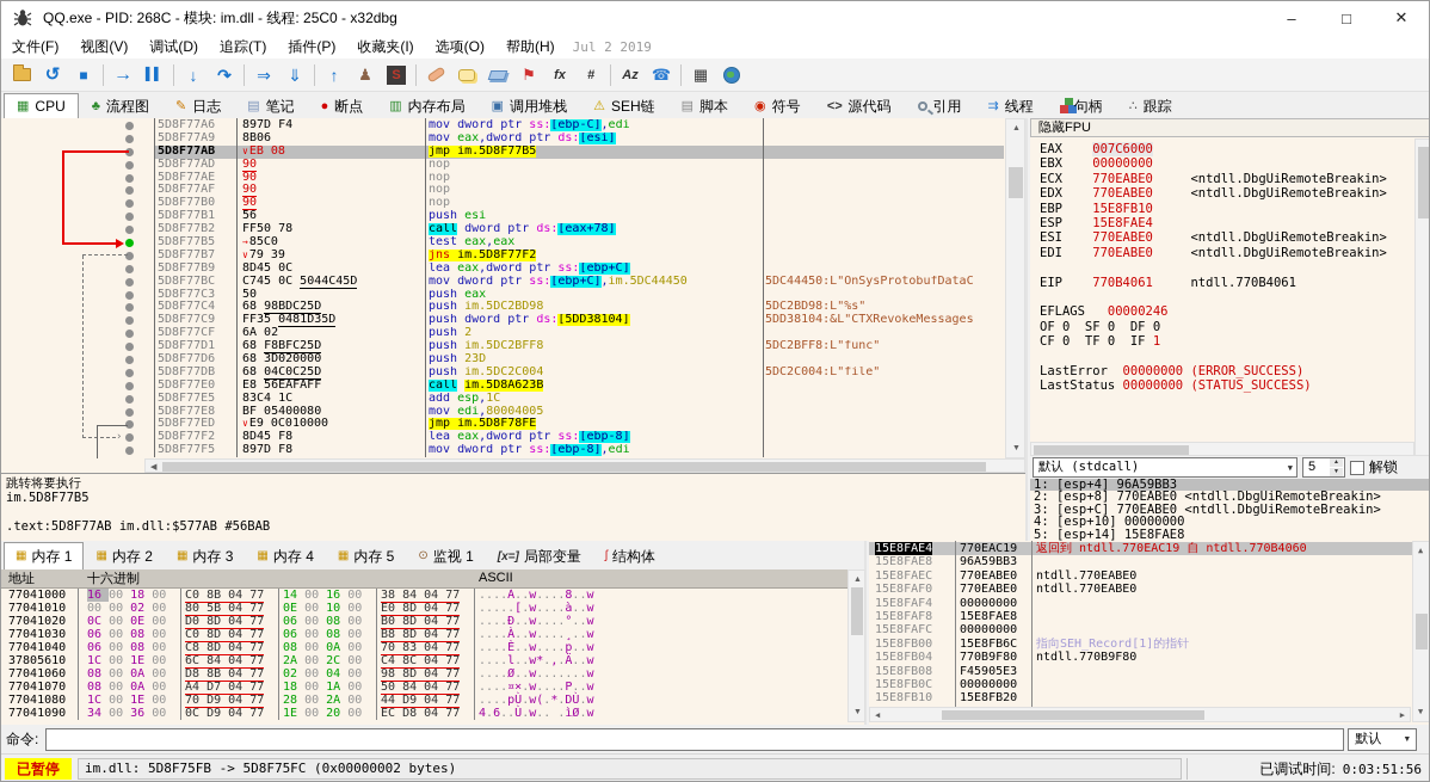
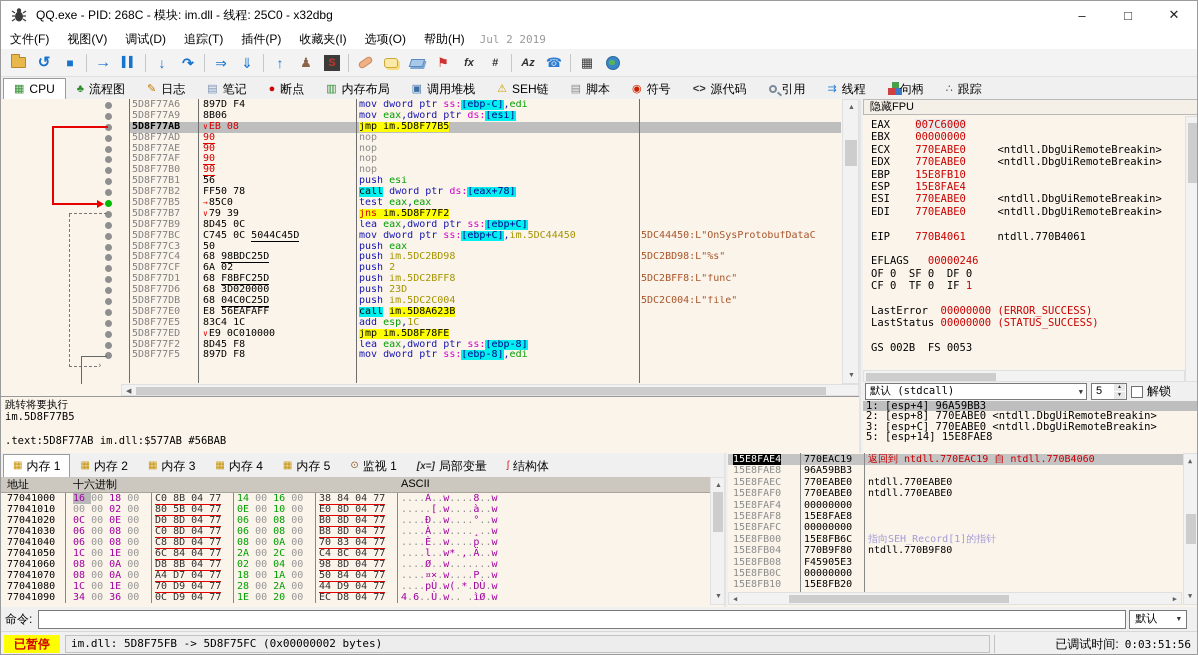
  QQ.exe - PID: 268C - 模块: im.dll - 线程: 25C0 - x32dbg
  –
  □
  ✕
  文件(F)
  视图(V)
  调试(D)
  追踪(T)
  插件(P)
  收藏夹(I)
  选项(O)
  帮助(H)
  Jul 2 2019
  ↺
  ■
  →
  ▌▌
  ↓
  ↷
  ⇒
  ⇓
  ↑
  ♟
  S
  ⚑
  fx
  #
  Az
  ☎
  ▦
  ▦
  CPU
  ♣
  流程图
  ✎
  日志
  ▤
  笔记
  ●
  断点
  ▥
  内存布局
  ▣
  调用堆栈
  ⚠
  SEH链
  ▤
  脚本
  ◉
  符号
  <>
  源代码
  引用
  ⇉
  线程
  句柄
  ∴
  跟踪
  5D8F77A6
  897D F4
  mov dword ptr ss:[ebp-C],edi
  5D8F77A9
  8B06
  mov eax,dword ptr ds:[esi]
  5D8F77AB
  ∨EB 08
  jmp im.5D8F77B5
  5D8F77AD
  90
  nop
  5D8F77AE
  90
  nop
  5D8F77AF
  90
  nop
  5D8F77B0
  90
  nop
  5D8F77B1
  56
  push esi
  5D8F77B2
  FF50 78
  call dword ptr ds:[eax+78]
  5D8F77B5
  →85C0
  test eax,eax
  5D8F77B7
  ∨79 39
  jns im.5D8F77F2
  5D8F77B9
  8D45 0C
  lea eax,dword ptr ss:[ebp+C]
  5D8F77BC
  C745 0C 5044C45D
  mov dword ptr ss:[ebp+C],im.5DC44450
  5DC44450:L"OnSysProtobufDataC
  5D8F77C3
  50
  push eax
  5D8F77C4
  68 98BDC25D
  push im.5DC2BD98
  5DC2BD98:L"%s"
- 5D8F77C9
- FF35 0481D35D
- push dword ptr ds:[5DD38104]
- 5DD38104:&L"CTXRevokeMessages
  5D8F77CF
  6A 02
  push 2
  5D8F77D1
  68 F8BFC25D
  push im.5DC2BFF8
  5DC2BFF8:L"func"
  5D8F77D6
  68 3D020000
  push 23D
  5D8F77DB
  68 04C0C25D
  push im.5DC2C004
  5DC2C004:L"file"
  5D8F77E0
  E8 56EAFAFF
  call im.5D8A623B
  5D8F77E5
  83C4 1C
  add esp,1C
- 5D8F77E8
- BF 05400080
- mov edi,80004005
  5D8F77ED
  ∨E9 0C010000
  jmp im.5D8F78FE
  5D8F77F2
  8D45 F8
  lea eax,dword ptr ss:[ebp-8]
  5D8F77F5
  897D F8
  mov dword ptr ss:[ebp-8],edi
  ›
  跳转将要执行
  im.5D8F77B5
  .text:5D8F77AB im.dll:$577AB #56BAB
  隐藏FPU
  EAX 007C6000
  EBX 00000000
  ECX 770EABE0 <ntdll.DbgUiRemoteBreakin>
  EDX 770EABE0 <ntdll.DbgUiRemoteBreakin>
  EBP 15E8FB10
  ESP 15E8FAE4
  ESI 770EABE0 <ntdll.DbgUiRemoteBreakin>
  EDI 770EABE0 <ntdll.DbgUiRemoteBreakin>
  EIP 770B4061 ntdll.770B4061
  EFLAGS 00000246
  OF 0 SF 0 DF 0
  CF 0 TF 0 IF 1
  LastError 00000000 (ERROR_SUCCESS)
  LastStatus 00000000 (STATUS_SUCCESS)
+ GS 002B FS 0053
  默认 (stdcall)
  ▼
  5
  解锁
  1: [esp+4] 96A59BB3
  2: [esp+8] 770EABE0 <ntdll.DbgUiRemoteBreakin>
  3: [esp+C] 770EABE0 <ntdll.DbgUiRemoteBreakin>
- 4: [esp+10] 00000000
  5: [esp+14] 15E8FAE8
  ▦
  内存 1
  ▦
  内存 2
  ▦
  内存 3
  ▦
  内存 4
  ▦
  内存 5
  ⊙
  监视 1
  [x=]
  局部变量
  ʃ
  结构体
  地址
  十六进制
  ASCII
  77041000
  16 00 18 00
  C0 8B 04 77
  14 00 16 00
  38 84 04 77
  ....À..w....8..w
  77041010
  00 00 02 00
  80 5B 04 77
  0E 00 10 00
  E0 8D 04 77
  .....[.w....à..w
  77041020
  0C 00 0E 00
  D0 8D 04 77
  06 00 08 00
  B0 8D 04 77
  ....Ð..w....°..w
  77041030
  06 00 08 00
  C0 8D 04 77
  06 00 08 00
  B8 8D 04 77
  ....À..w....¸..w
  77041040
  06 00 08 00
  C8 8D 04 77
  08 00 0A 00
  70 83 04 77
  ....È..w....p..w
- 37805610
+ 77041050
  1C 00 1E 00
  6C 84 04 77
  2A 00 2C 00
  C4 8C 04 77
  ....l..w*.,.Ä..w
  77041060
  08 00 0A 00
  D8 8B 04 77
  02 00 04 00
  98 8D 04 77
  ....Ø..w.......w
  77041070
  08 00 0A 00
  A4 D7 04 77
  18 00 1A 00
  50 84 04 77
  ....¤×.w....P..w
  77041080
  1C 00 1E 00
  70 D9 04 77
  28 00 2A 00
  44 D9 04 77
  ....pÙ.w(.*.DÙ.w
  77041090
  34 00 36 00
  0C D9 04 77
  1E 00 20 00
  EC D8 04 77
  4.6..Ù.w.. .ìØ.w
  15E8FAE4
  770EAC19
  返回到 ntdll.770EAC19 自 ntdll.770B4060
  15E8FAE8
  96A59BB3
  15E8FAEC
  770EABE0
  ntdll.770EABE0
  15E8FAF0
  770EABE0
  ntdll.770EABE0
  15E8FAF4
  00000000
  15E8FAF8
  15E8FAE8
  15E8FAFC
  00000000
  15E8FB00
  15E8FB6C
  指向SEH_Record[1]的指针
  15E8FB04
  770B9F80
  ntdll.770B9F80
  15E8FB08
  F45905E3
  15E8FB0C
  00000000
  15E8FB10
  15E8FB20
  ▲
  ▼
  ◀
  ▶
  命令:
  默认
  已暂停
  im.dll: 5D8F75FB -> 5D8F75FC (0x00000002 bytes)
  已调试时间:
  0:03:51:56
